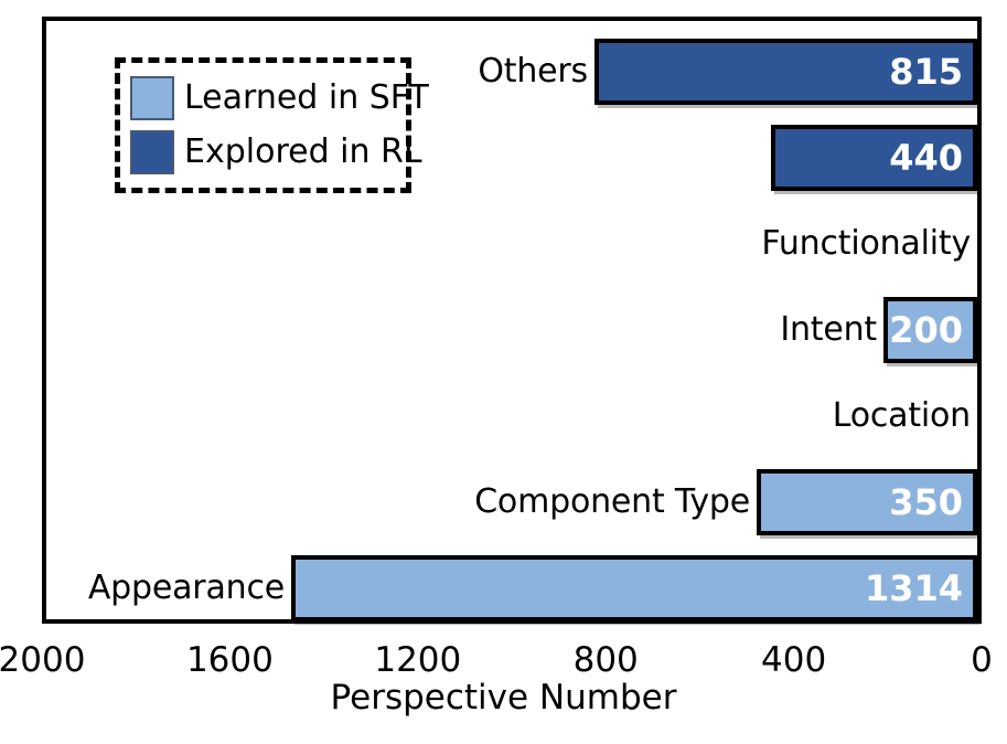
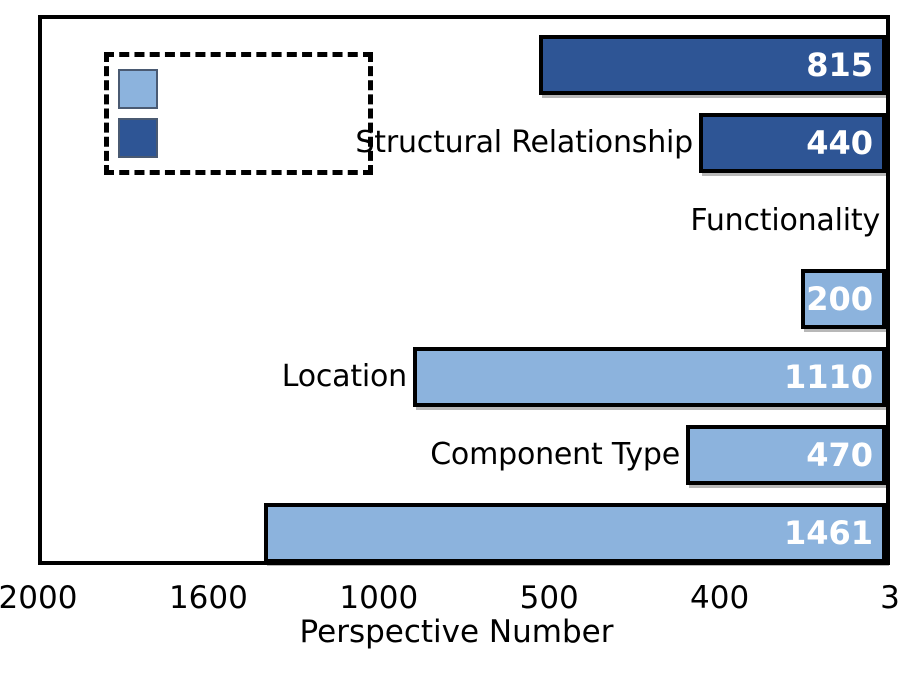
- Learned in SFT
- Explored in RL
- Others
  815
+ Structural Relationship
  440
  Functionality
- Intent
  200
  Location
+ 1110
  Component Type
- 350
+ 470
- Appearance
- 1314
+ 1461
  2000
  1600
- 1200
+ 1000
- 800
+ 500
  400
- 0
+ 3
  Perspective Number
